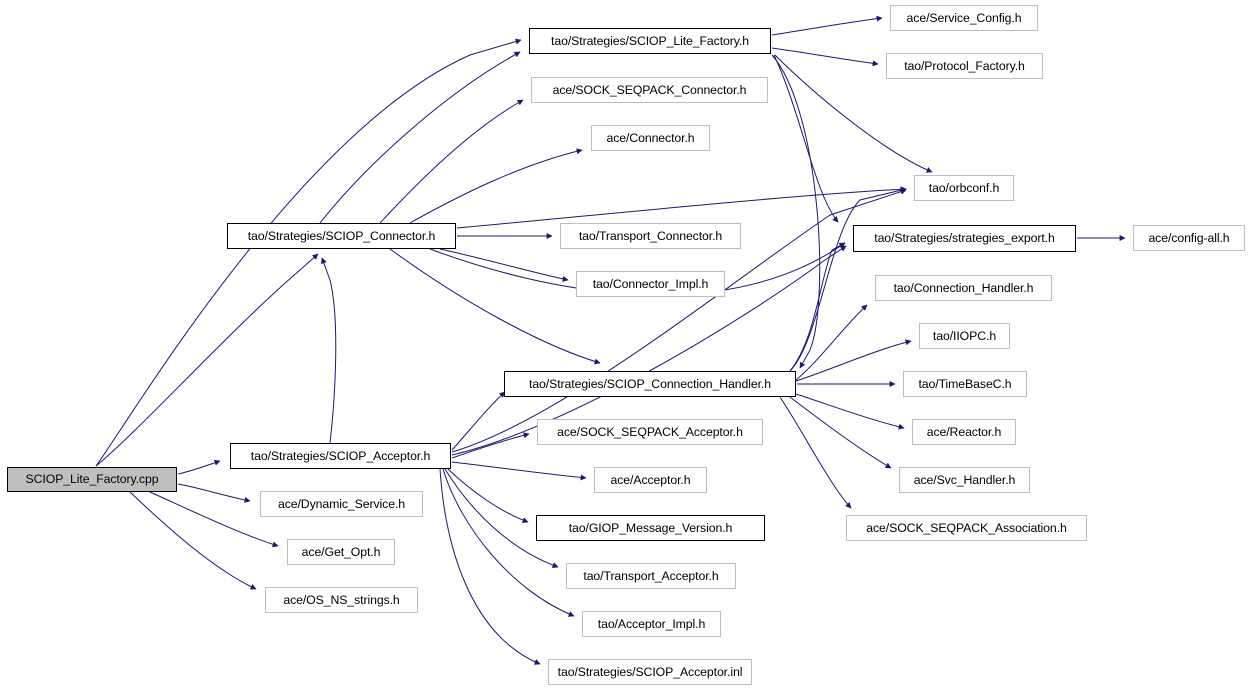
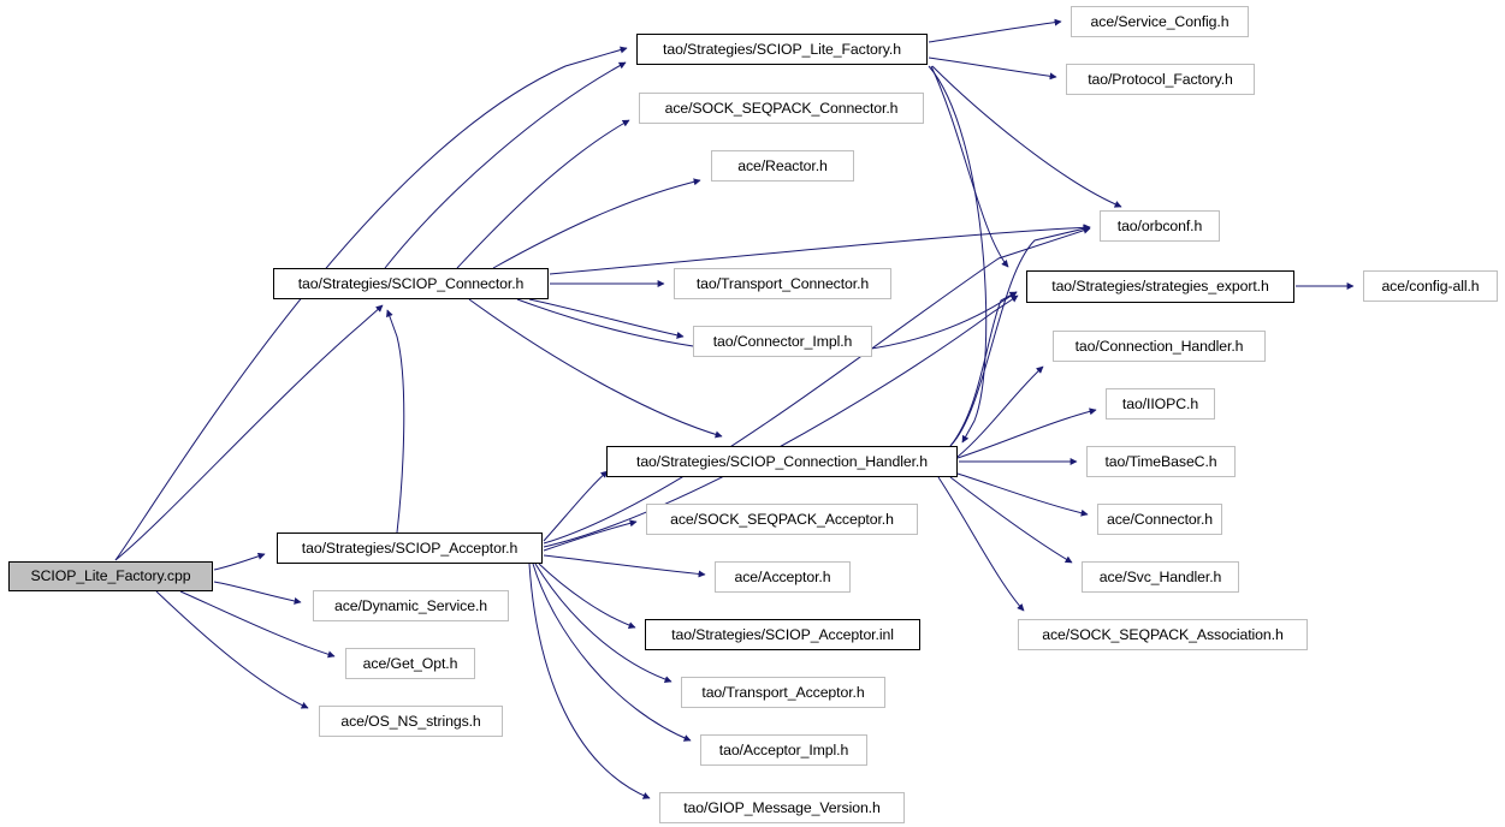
  SCIOP_Lite_Factory.cpp
  tao/Strategies/SCIOP_Lite_Factory.h
  ace/Service_Config.h
  tao/Protocol_Factory.h
  ace/SOCK_SEQPACK_Connector.h
- ace/Connector.h
+ ace/Reactor.h
  tao/orbconf.h
  tao/Strategies/SCIOP_Connector.h
  tao/Transport_Connector.h
  tao/Strategies/strategies_export.h
  ace/config-all.h
  tao/Connector_Impl.h
  tao/Connection_Handler.h
  tao/IIOPC.h
  tao/Strategies/SCIOP_Connection_Handler.h
  tao/TimeBaseC.h
  ace/SOCK_SEQPACK_Acceptor.h
- ace/Reactor.h
+ ace/Connector.h
  tao/Strategies/SCIOP_Acceptor.h
  ace/Acceptor.h
  ace/Svc_Handler.h
  ace/Dynamic_Service.h
- tao/GIOP_Message_Version.h
+ tao/Strategies/SCIOP_Acceptor.inl
  ace/SOCK_SEQPACK_Association.h
  ace/Get_Opt.h
  tao/Transport_Acceptor.h
  ace/OS_NS_strings.h
  tao/Acceptor_Impl.h
- tao/Strategies/SCIOP_Acceptor.inl
+ tao/GIOP_Message_Version.h
